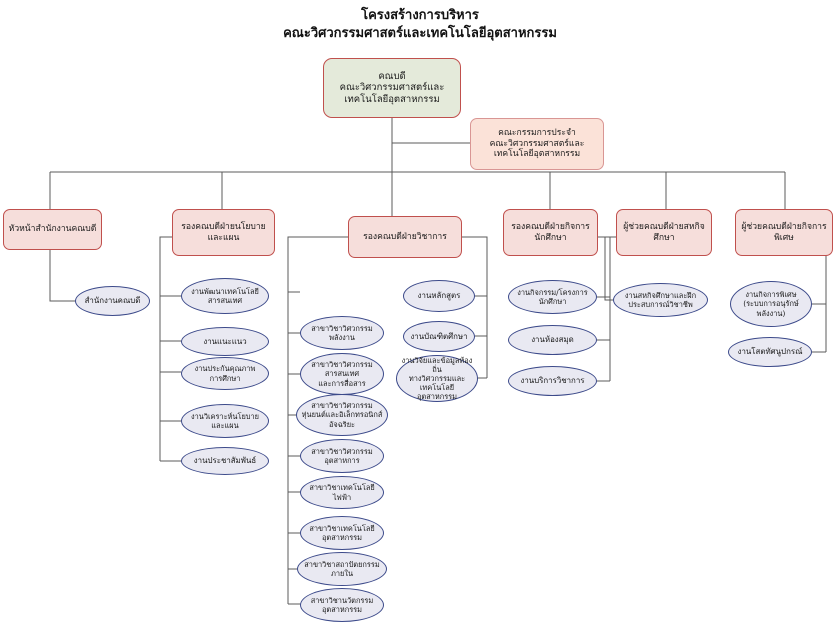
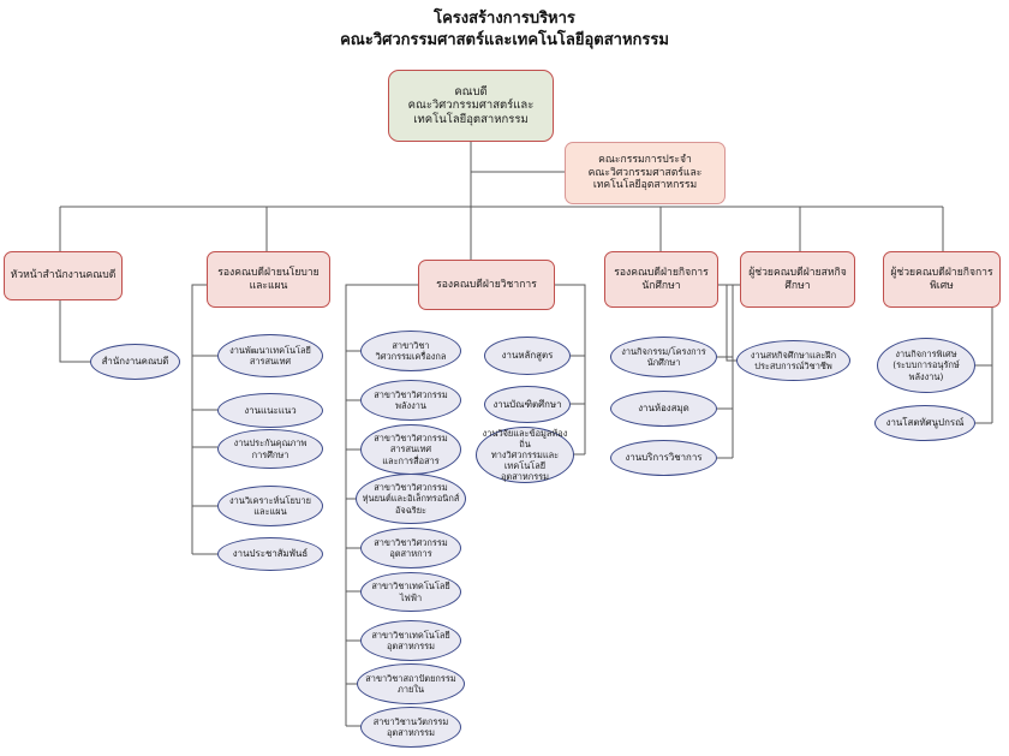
  โครงสร้างการบริหาร
  คณะวิศวกรรมศาสตร์และเทคโนโลยีอุตสาหกรรม
  คณบดี
  คณะวิศวกรรมศาสตร์และ
  เทคโนโลยีอุตสาหกรรม
  คณะกรรมการประจำ
  คณะวิศวกรรมศาสตร์และ
  เทคโนโลยีอุตสาหกรรม
  หัวหน้าสำนักงานคณบดี
  รองคณบดีฝ่ายนโยบาย
  และแผน
  รองคณบดีฝ่ายวิชาการ
  รองคณบดีฝ่ายกิจการ
  นักศึกษา
  ผู้ช่วยคณบดีฝ่ายสหกิจ
  ศึกษา
  ผู้ช่วยคณบดีฝ่ายกิจการ
  พิเศษ
  สำนักงานคณบดี
  งานพัฒนาเทคโนโลยี
  สารสนเทศ
  งานแนะแนว
  งานประกันคุณภาพ
  การศึกษา
  งานวิเคราะห์นโยบาย
  และแผน
  งานประชาสัมพันธ์
+ สาขาวิชา
+ วิศวกรรมเครื่องกล
  สาขาวิชาวิศวกรรม
  พลังงาน
  สาขาวิชาวิศวกรรม
  สารสนเทศ
  และการสื่อสาร
  สาขาวิชาวิศวกรรม
  หุ่นยนต์และอิเล็กทรอนิกส์
  อัจฉริยะ
  สาขาวิชาวิศวกรรม
  อุตสาหการ
  สาขาวิชาเทคโนโลยี
  ไฟฟ้า
  สาขาวิชาเทคโนโลยี
  อุตสาหกรรม
  สาขาวิชาสถาปัตยกรรม
  ภายใน
  สาขาวิชานวัตกรรม
  อุตสาหกรรม
  งานหลักสูตร
  งานบัณฑิตศึกษา
  งานวิจัยและข้อมูลท้องถิ่น
  ทางวิศวกรรมและ
  เทคโนโลยีอุตสาหกรรม
  งานกิจกรรม/โครงการ
  นักศึกษา
  งานห้องสมุด
  งานบริการวิชาการ
  งานสหกิจศึกษาและฝึก
  ประสบการณ์วิชาชีพ
  งานกิจการพิเศษ
  (ระบบการอนุรักษ์
  พลังงาน)
  งานโสตทัศนูปกรณ์
